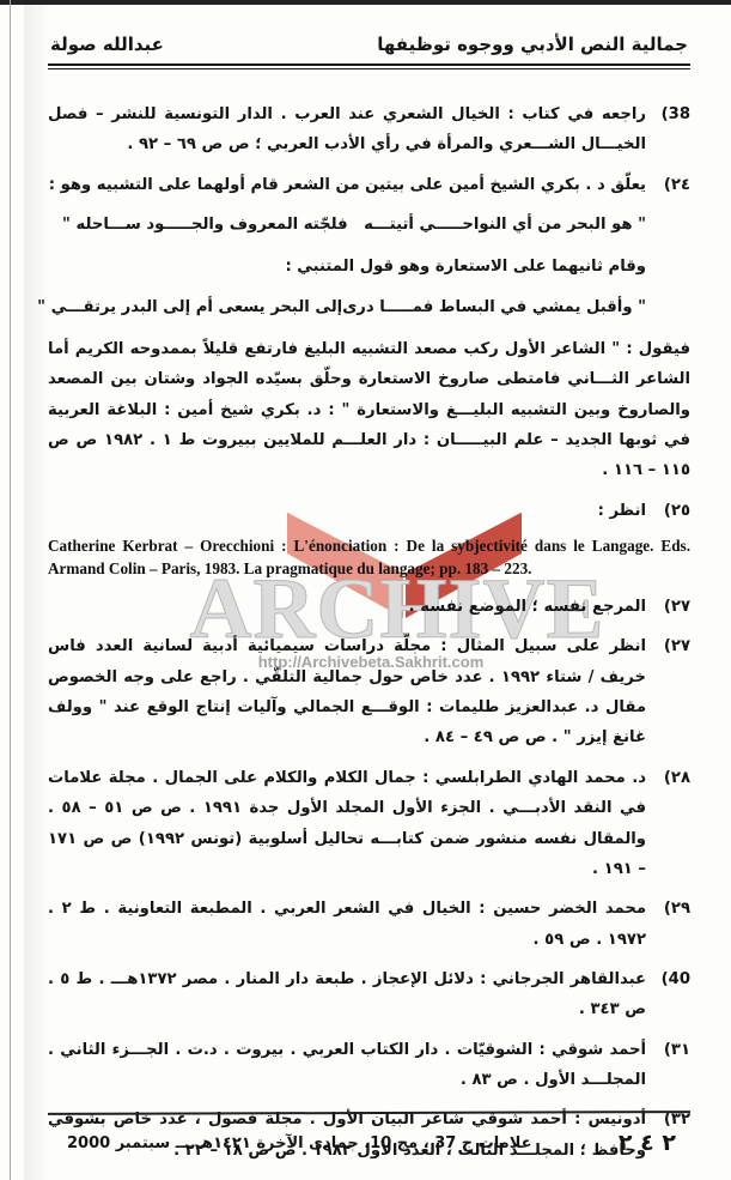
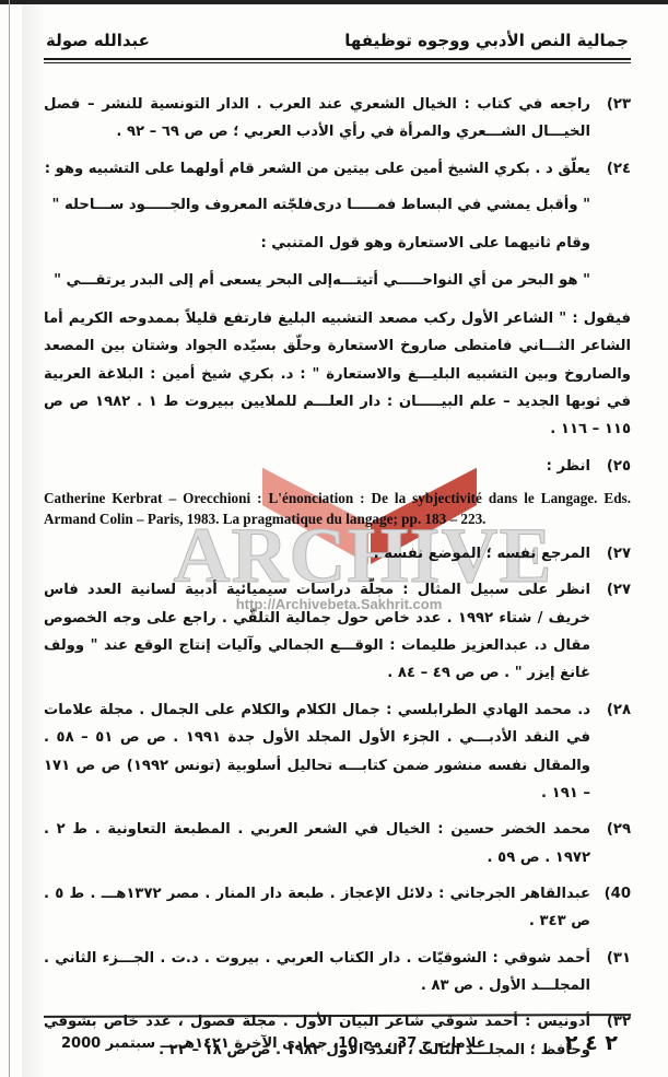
  ARCHIVE
  http://Archivebeta.Sakhrit.com
  جمالية النص الأدبي ووجوه توظيفها
  عبدالله صولة
- 38)
+ ٢٣)
  راجعه في كتاب : الخيال الشعري عند العرب . الدار التونسية للنشر – فصل الخيـــال الشـــعري والمرأة في رأي الأدب العربي ؛ ص ص ٦٩ – ٩٢ .
  ٢٤)
  يعلّق د . بكري الشيخ أمين على بيتين من الشعر قام أولهما على التشبيه وهو :
- " هو البحر من أي النواحـــــي أتيتـــه
+ " وأقبل يمشي في البساط فمـــــا درى
  فلجّته المعروف والجـــــود ســـاحله "
  وقام ثانيهما على الاستعارة وهو قول المتنبي :
- " وأقبل يمشي في البساط فمـــــا درى
+ " هو البحر من أي النواحـــــي أتيتـــه
  إلى البحر يسعى أم إلى البدر يرتقـــي "
  فيقول : " الشاعر الأول ركب مصعد التشبيه البليغ فارتفع قليلاً بممدوحه الكريم أما الشاعر الثـــاني فامتطى صاروخ الاستعارة وحلّق بسيّده الجواد وشتان بين المصعد والصاروخ وبين التشبيه البليـــغ والاستعارة " : د. بكري شيخ أمين : البلاغة العربية في ثوبها الجديد – علم البيـــــان : دار العلـــم للملايين ببيروت ط ١ . ١٩٨٢ ص ص ١١٥ – ١١٦ .
  ٢٥)
  انظر :
  Catherine Kerbrat – Orecchioni : L'énonciation : De la sybjectivité dans le Langage. Eds. Armand Colin – Paris, 1983. La pragmatique du langage; pp. 183 – 223.
  ٢٧)
  المرجع نفسه ؛ الموضع نفسه .
  ٢٧)
  انظر على سبيل المثال : مجلّة دراسات سيميائية أدبية لسانية العدد فاس خريف / شتاء ١٩٩٢ . عدد خاص حول جمالية التلقّي . راجع على وجه الخصوص مقال د. عبدالعزيز طليمات : الوقـــع الجمالي وآليات إنتاج الوقع عند " وولف غانغ إيزر " . ص ص ٤٩ – ٨٤ .
  ٢٨)
  د. محمد الهادي الطرابلسي : جمال الكلام والكلام على الجمال . مجلة علامات في النقد الأدبـــي . الجزء الأول المجلد الأول جدة ١٩٩١ . ص ص ٥١ – ٥٨ . والمقال نفسه منشور ضمن كتابـــه تحاليل أسلوبية (تونس ١٩٩٢) ص ص ١٧١ – ١٩١ .
  ٢٩)
  محمد الخضر حسين : الخيال في الشعر العربي . المطبعة التعاونية . ط ٢ . ١٩٧٢ . ص ٥٩ .
  40)
  عبدالقاهر الجرجاني : دلائل الإعجاز . طبعة دار المنار . مصر ١٣٧٢هـــ . ط ٥ . ص ٣٤٣ .
  ٣١)
  أحمد شوقي : الشوقيّات . دار الكتاب العربي . بيروت . د.ت . الجـــزء الثاني . المجلـــد الأول . ص ٨٣ .
  ٣٢)
  أدونيس : أحمد شوقي شاعر البيان الأول . مجلة فصول ، عدد خاص بشوقي وحافظ ؛ المجلـــد الثالث ، العدد الأول ١٩٨٢ . ص ص ١٨ – ٢٢ .
  ٢ ٤ ٢
  علامات ج 37 ، مج 10، جمادى الآخرة ١٤٢١هـ ـــ سبتمبر 2000
